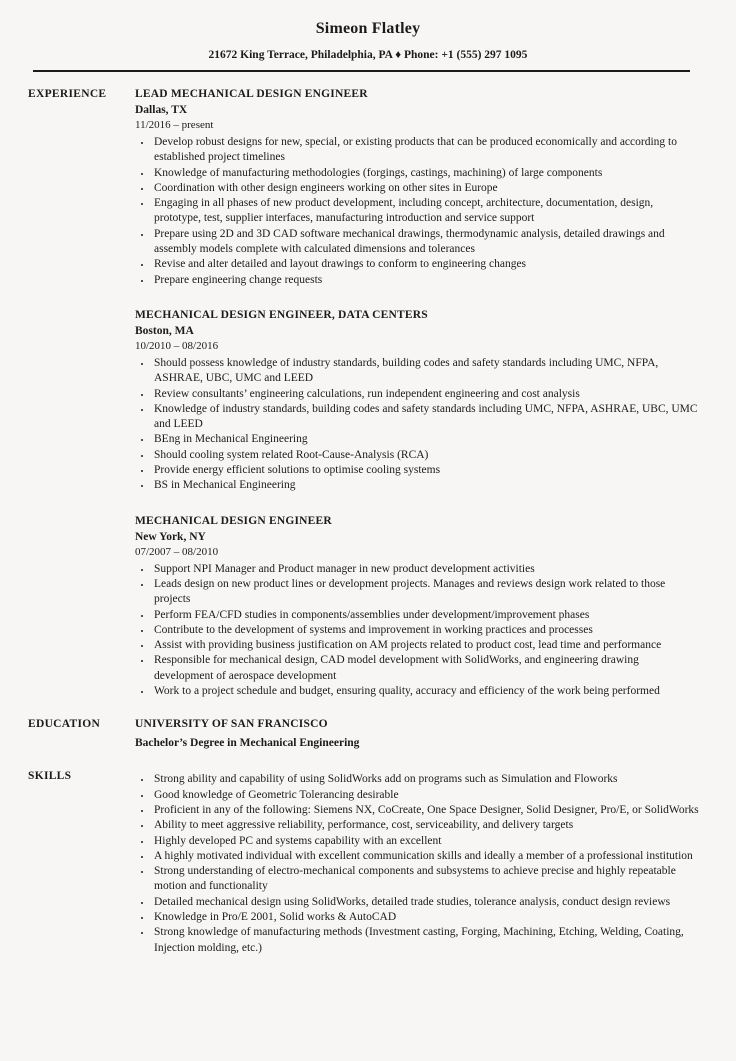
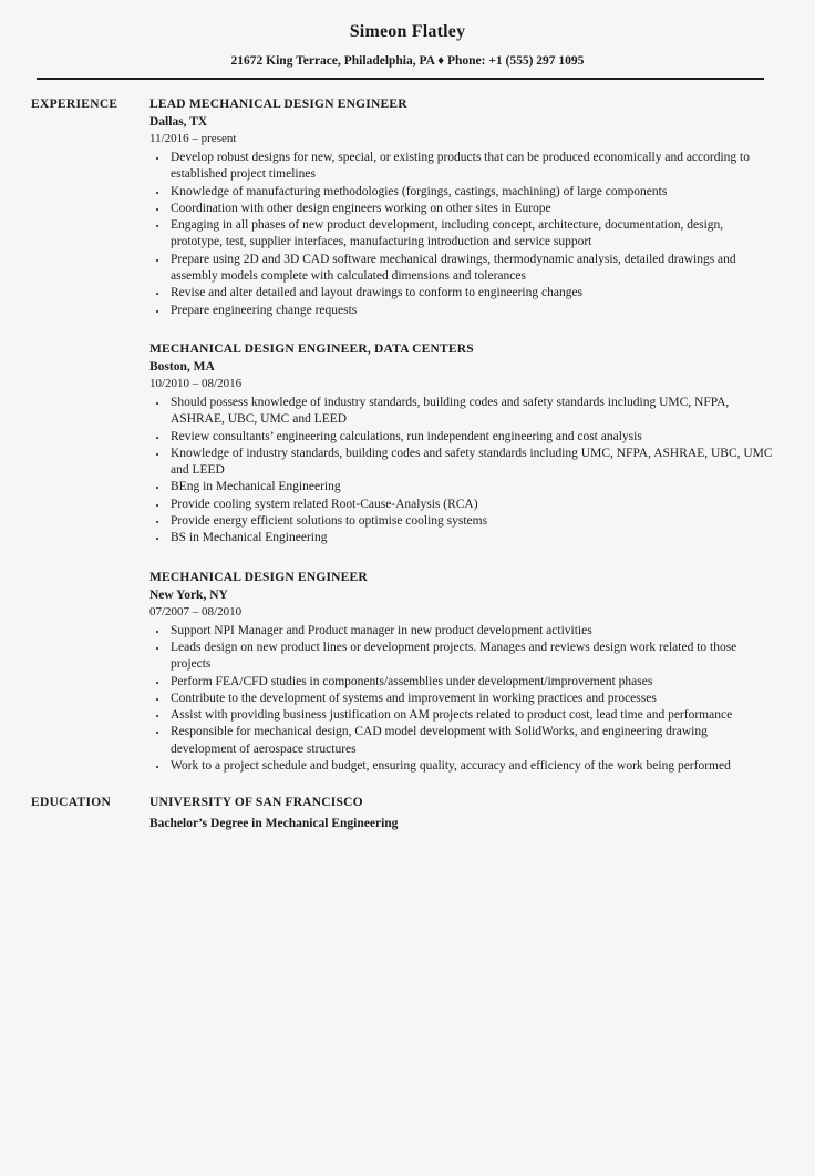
  Simeon Flatley
  21672 King Terrace, Philadelphia, PA ♦ Phone: +1 (555) 297 1095
  EXPERIENCE
  LEAD MECHANICAL DESIGN ENGINEER
  Dallas, TX
  11/2016 – present
  Develop robust designs for new, special, or existing products that can be produced economically and according to established project timelines
  Knowledge of manufacturing methodologies (forgings, castings, machining) of large components
  Coordination with other design engineers working on other sites in Europe
  Engaging in all phases of new product development, including concept, architecture, documentation, design, prototype, test, supplier interfaces, manufacturing introduction and service support
  Prepare using 2D and 3D CAD software mechanical drawings, thermodynamic analysis, detailed drawings and assembly models complete with calculated dimensions and tolerances
  Revise and alter detailed and layout drawings to conform to engineering changes
  Prepare engineering change requests
  MECHANICAL DESIGN ENGINEER, DATA CENTERS
  Boston, MA
  10/2010 – 08/2016
  Should possess knowledge of industry standards, building codes and safety standards including UMC, NFPA, ASHRAE, UBC, UMC and LEED
  Review consultants’ engineering calculations, run independent engineering and cost analysis
  Knowledge of industry standards, building codes and safety standards including UMC, NFPA, ASHRAE, UBC, UMC and LEED
  BEng in Mechanical Engineering
- Should cooling system related Root-Cause-Analysis (RCA)
+ Provide cooling system related Root-Cause-Analysis (RCA)
  Provide energy efficient solutions to optimise cooling systems
  BS in Mechanical Engineering
  MECHANICAL DESIGN ENGINEER
  New York, NY
  07/2007 – 08/2010
  Support NPI Manager and Product manager in new product development activities
  Leads design on new product lines or development projects. Manages and reviews design work related to those projects
  Perform FEA/CFD studies in components/assemblies under development/improvement phases
  Contribute to the development of systems and improvement in working practices and processes
  Assist with providing business justification on AM projects related to product cost, lead time and performance
- Responsible for mechanical design, CAD model development with SolidWorks, and engineering drawing development of aerospace development
+ Responsible for mechanical design, CAD model development with SolidWorks, and engineering drawing development of aerospace structures
  Work to a project schedule and budget, ensuring quality, accuracy and efficiency of the work being performed
  EDUCATION
  UNIVERSITY OF SAN FRANCISCO
  Bachelor’s Degree in Mechanical Engineering
- SKILLS
- Strong ability and capability of using SolidWorks add on programs such as Simulation and Floworks
- Good knowledge of Geometric Tolerancing desirable
- Proficient in any of the following: Siemens NX, CoCreate, One Space Designer, Solid Designer, Pro/E, or SolidWorks
- Ability to meet aggressive reliability, performance, cost, serviceability, and delivery targets
- Highly developed PC and systems capability with an excellent
- A highly motivated individual with excellent communication skills and ideally a member of a professional institution
- Strong understanding of electro-mechanical components and subsystems to achieve precise and highly repeatable motion and functionality
- Detailed mechanical design using SolidWorks, detailed trade studies, tolerance analysis, conduct design reviews
- Knowledge in Pro/E 2001, Solid works & AutoCAD
- Strong knowledge of manufacturing methods (Investment casting, Forging, Machining, Etching, Welding, Coating, Injection molding, etc.)
